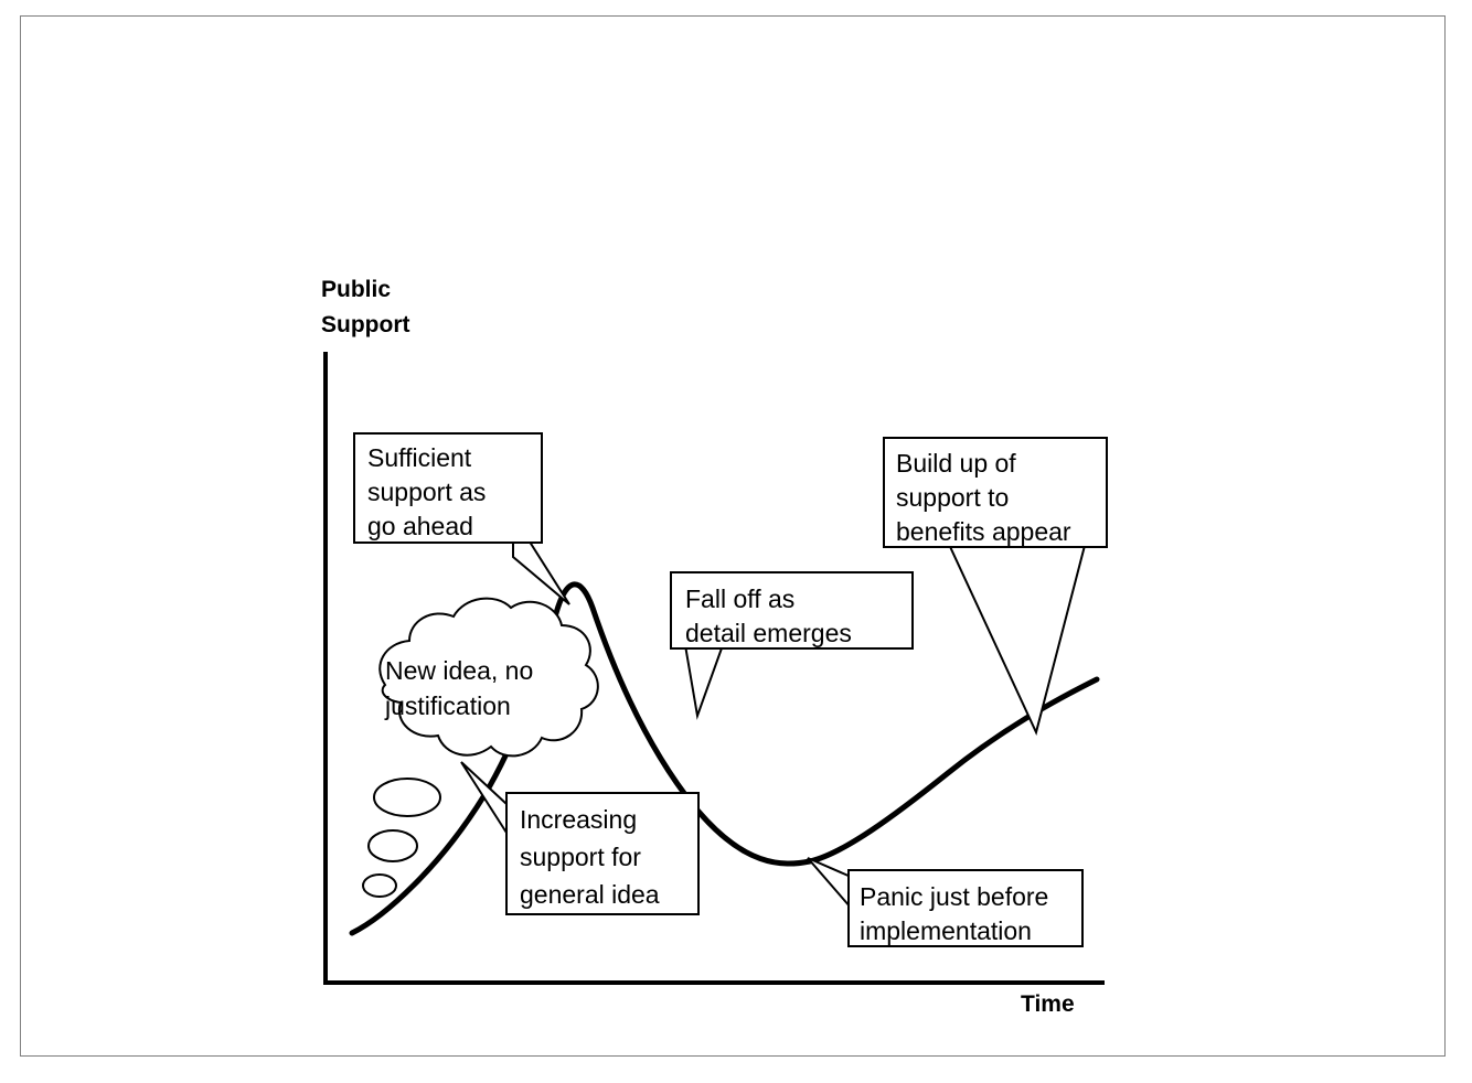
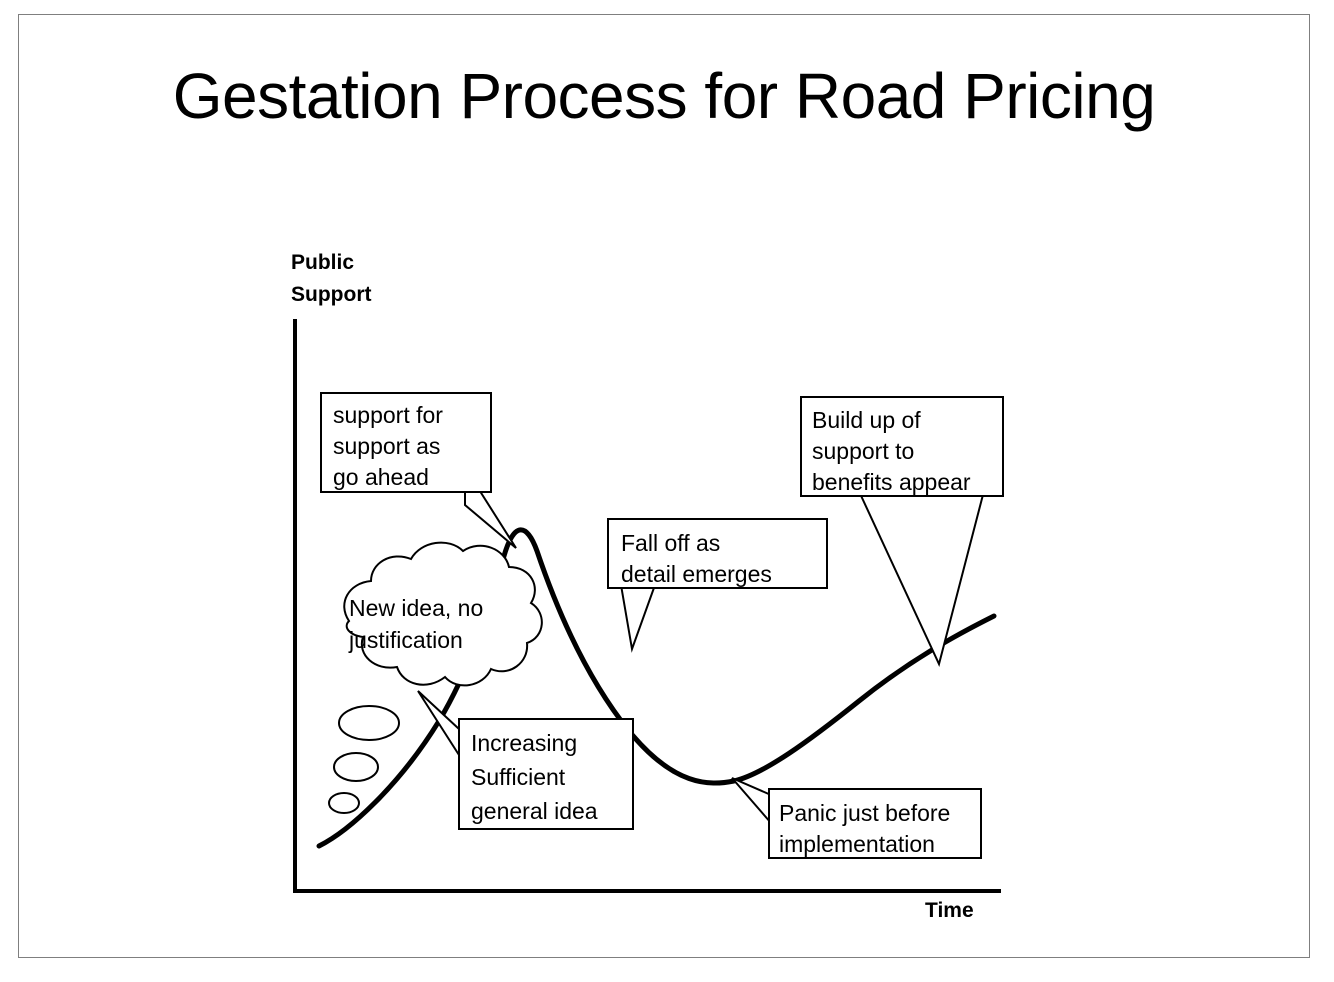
+ Gestation Process for Road Pricing
  Public
  Support
  Time
  New idea, no
  justification
- Sufficient
+ support for
  support as
  go ahead
  Fall off as
  detail emerges
  Build up of
  support to
  benefits appear
  Increasing
- support for
+ Sufficient
  general idea
  Panic just before
  implementation
